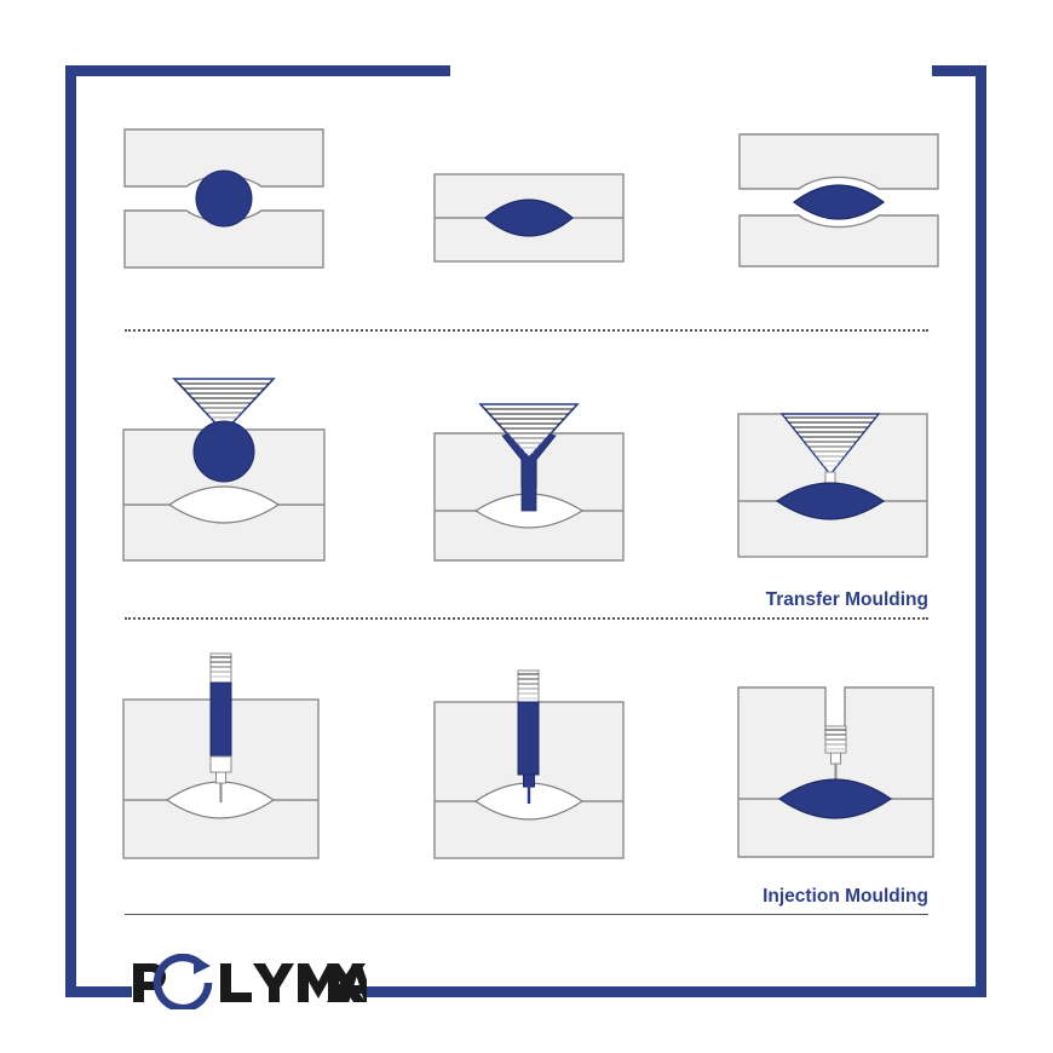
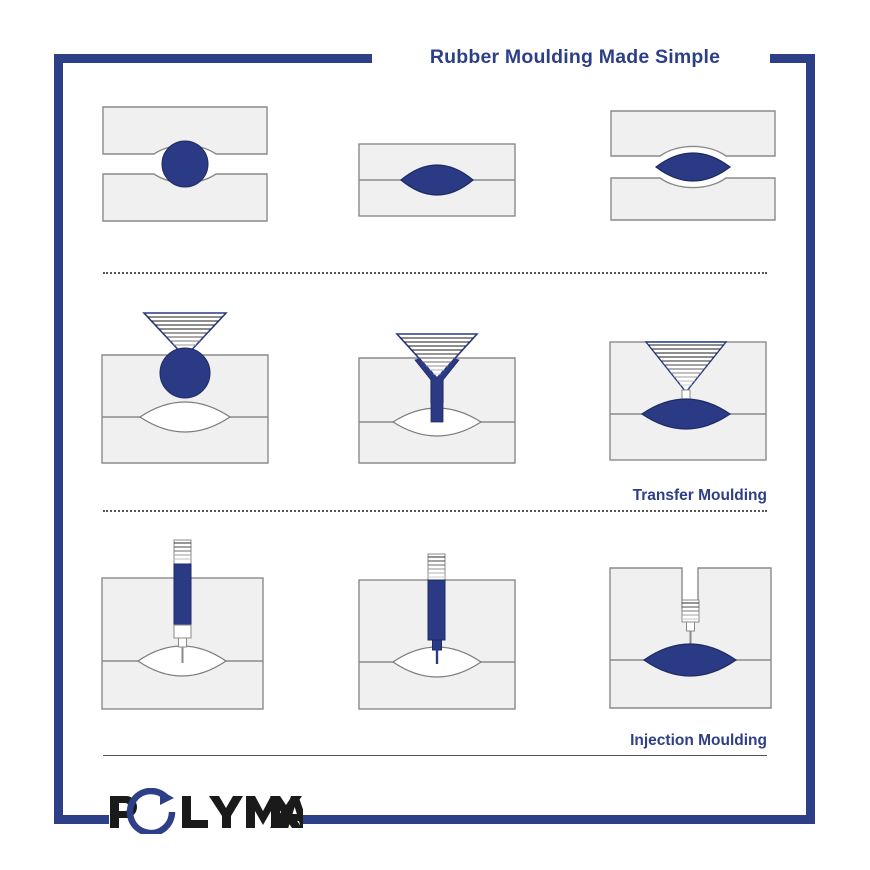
+ Rubber Moulding Made Simple
  Transfer Moulding
  Injection Moulding
